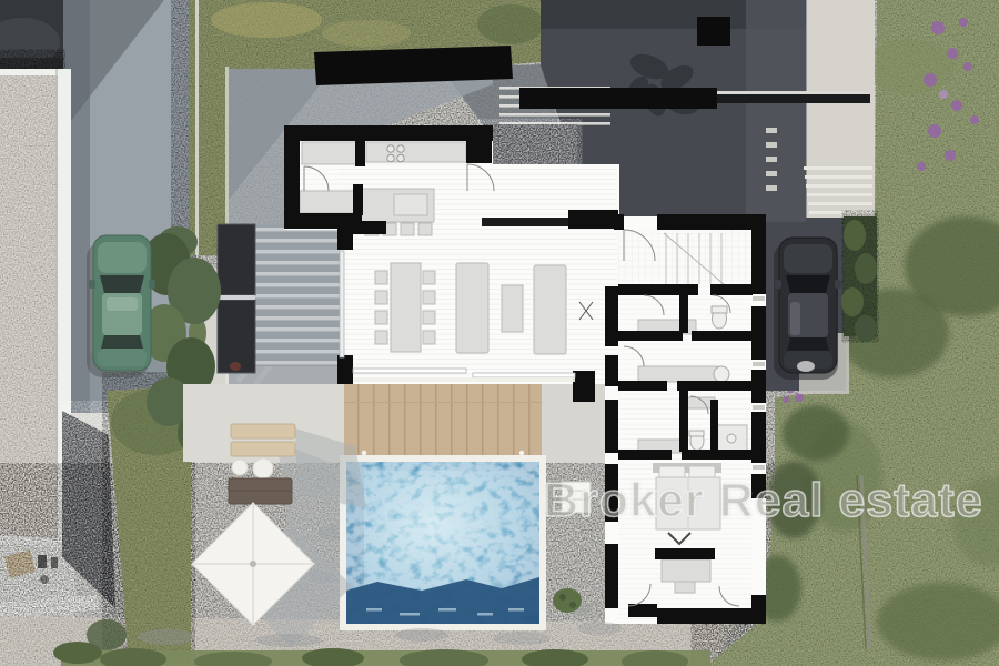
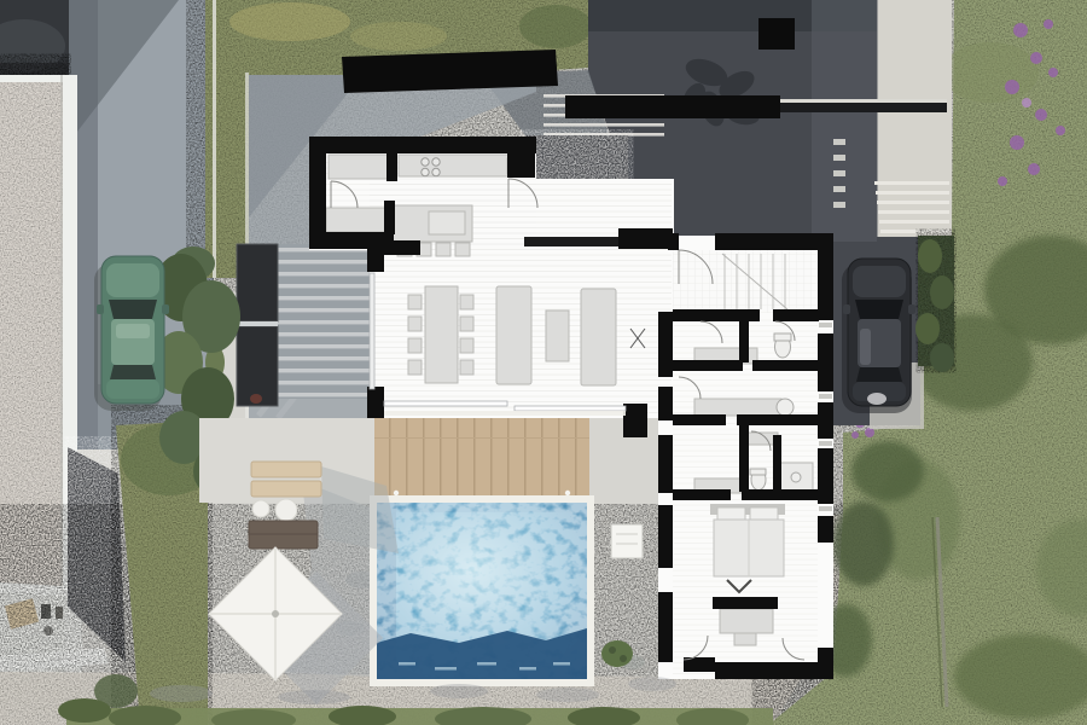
- Broker Real estate
